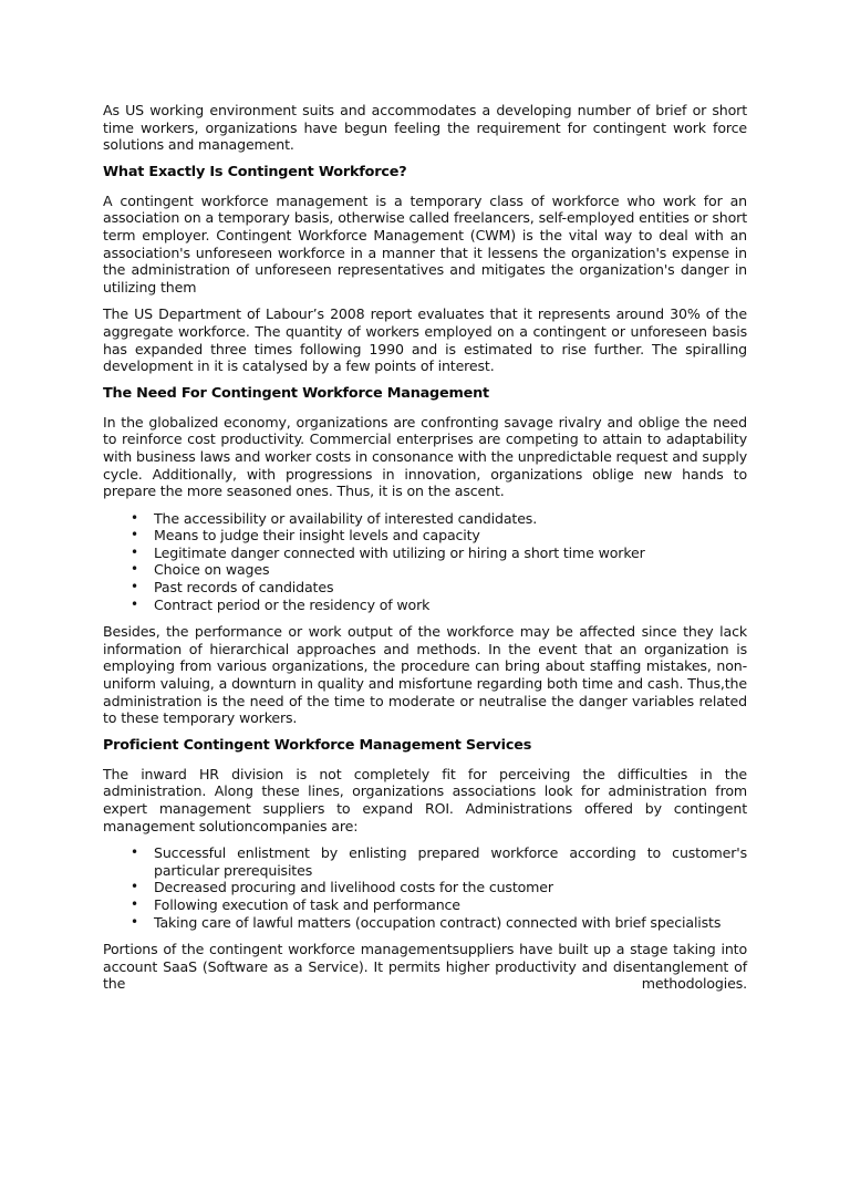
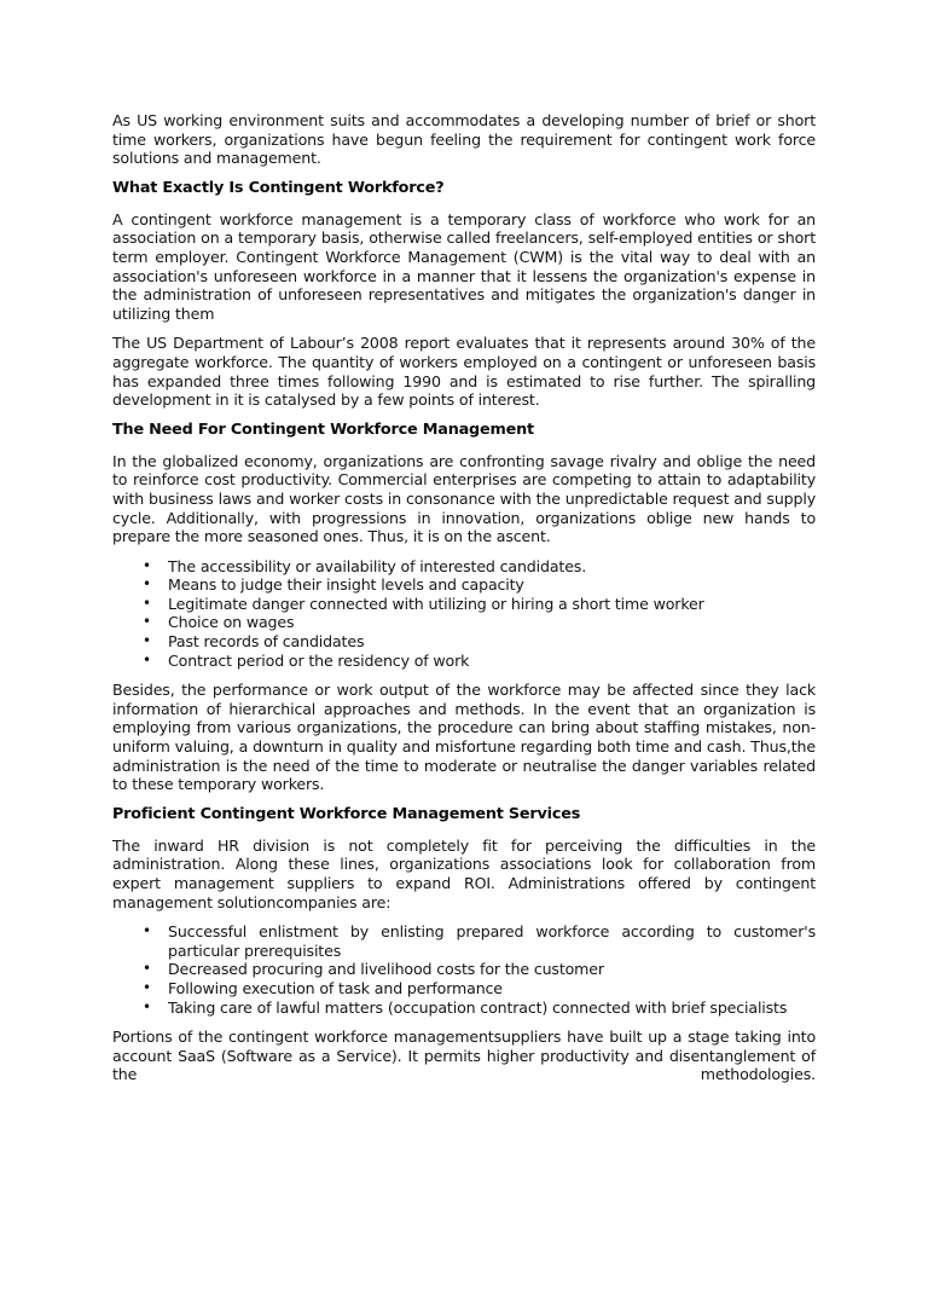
  As US working environment suits and accommodates a developing number of brief or short time workers, organizations have begun feeling the requirement for contingent work force solutions and management.
  What Exactly Is Contingent Workforce?
  A contingent workforce management is a temporary class of workforce who work for an association on a temporary basis, otherwise called freelancers, self-employed entities or short term employer. Contingent Workforce Management (CWM) is the vital way to deal with an association's unforeseen workforce in a manner that it lessens the organization's expense in the administration of unforeseen representatives and mitigates the organization's danger in utilizing them
  The US Department of Labour’s 2008 report evaluates that it represents around 30% of the aggregate workforce. The quantity of workers employed on a contingent or unforeseen basis has expanded three times following 1990 and is estimated to rise further. The spiralling development in it is catalysed by a few points of interest.
  The Need For Contingent Workforce Management
  In the globalized economy, organizations are confronting savage rivalry and oblige the need to reinforce cost productivity. Commercial enterprises are competing to attain to adaptability with business laws and worker costs in consonance with the unpredictable request and supply cycle. Additionally, with progressions in innovation, organizations oblige new hands to prepare the more seasoned ones. Thus, it is on the ascent.
  •
  The accessibility or availability of interested candidates.
  •
  Means to judge their insight levels and capacity
  •
  Legitimate danger connected with utilizing or hiring a short time worker
  •
  Choice on wages
  •
  Past records of candidates
  •
  Contract period or the residency of work
  Besides, the performance or work output of the workforce may be affected since they lack information of hierarchical approaches and methods. In the event that an organization is employing from various organizations, the procedure can bring about staffing mistakes, non-uniform valuing, a downturn in quality and misfortune regarding both time and cash. Thus,the administration is the need of the time to moderate or neutralise the danger variables related to these temporary workers.
  Proficient Contingent Workforce Management Services
- The inward HR division is not completely fit for perceiving the difficulties in the administration. Along these lines, organizations associations look for administration from expert management suppliers to expand ROI. Administrations offered by contingent management solutioncompanies are:
+ The inward HR division is not completely fit for perceiving the difficulties in the administration. Along these lines, organizations associations look for collaboration from expert management suppliers to expand ROI. Administrations offered by contingent management solutioncompanies are:
  •
  Successful enlistment by enlisting prepared workforce according to customer's particular prerequisites
  •
  Decreased procuring and livelihood costs for the customer
  •
  Following execution of task and performance
  •
  Taking care of lawful matters (occupation contract) connected with brief specialists
  Portions of the contingent workforce managementsuppliers have built up a stage taking into account SaaS (Software as a Service). It permits higher productivity and disentanglement of the methodologies.
